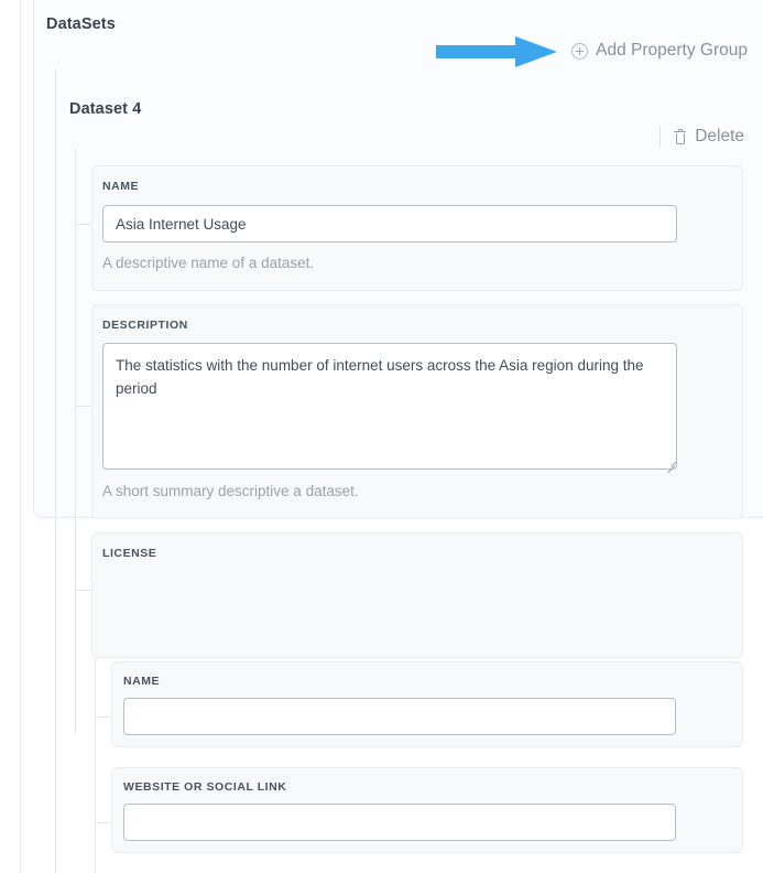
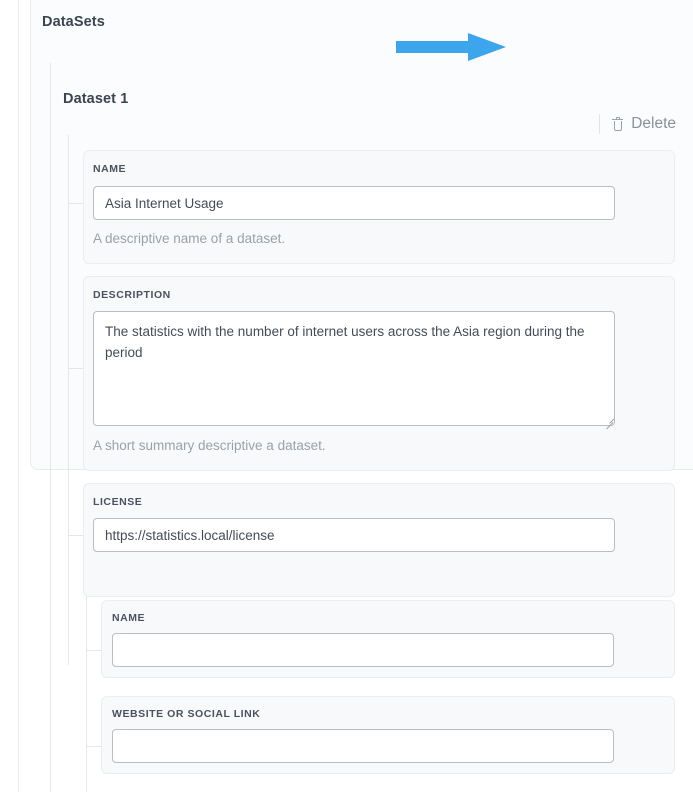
  DataSets
- Add Property Group
- Dataset 4
+ Dataset 1
  Delete
  NAME
  Asia Internet Usage
  A descriptive name of a dataset.
  DESCRIPTION
  A short summary descriptive a dataset.
  LICENSE
+ https://statistics.local/license
  NAME
  WEBSITE OR SOCIAL LINK
